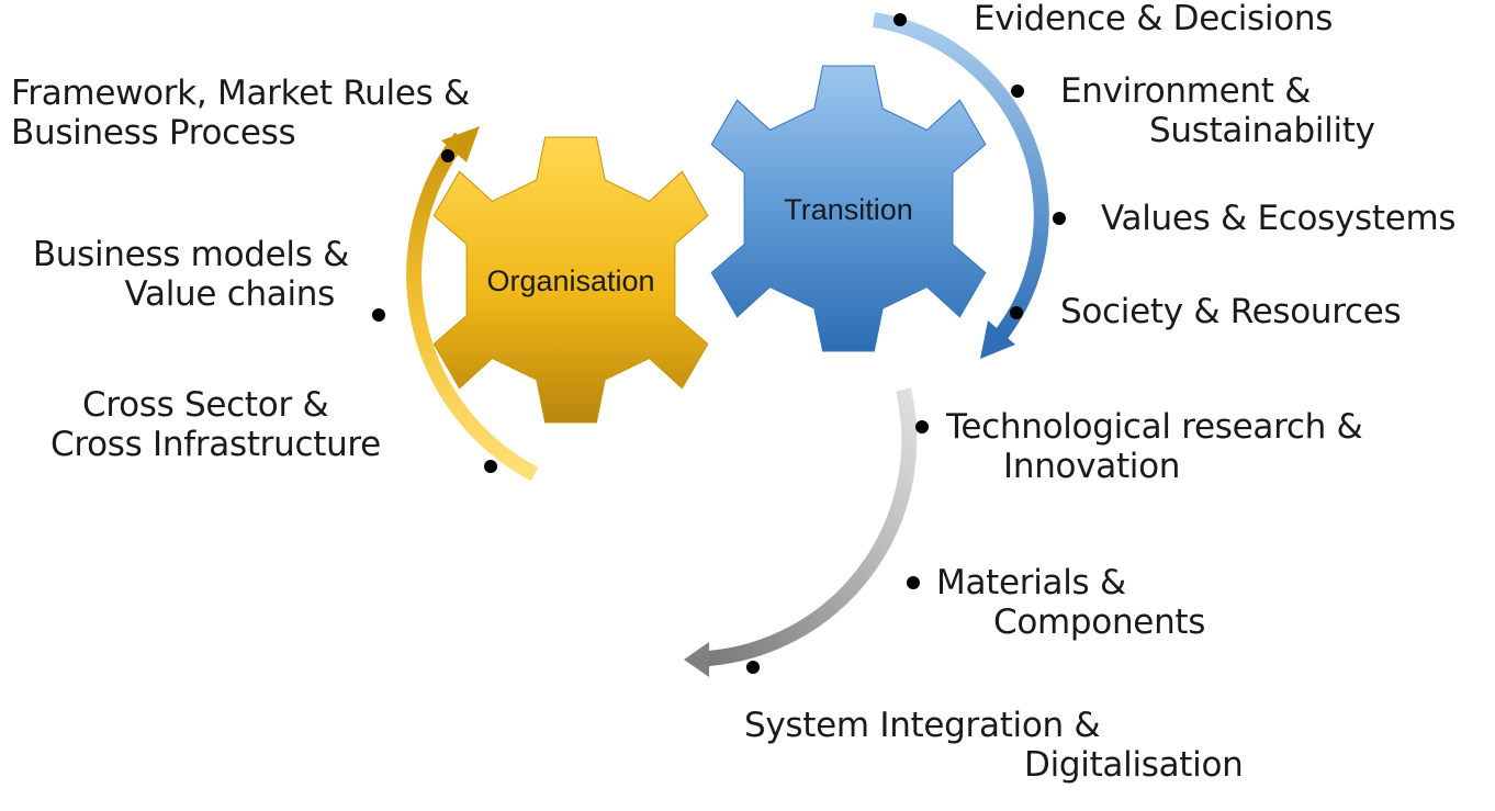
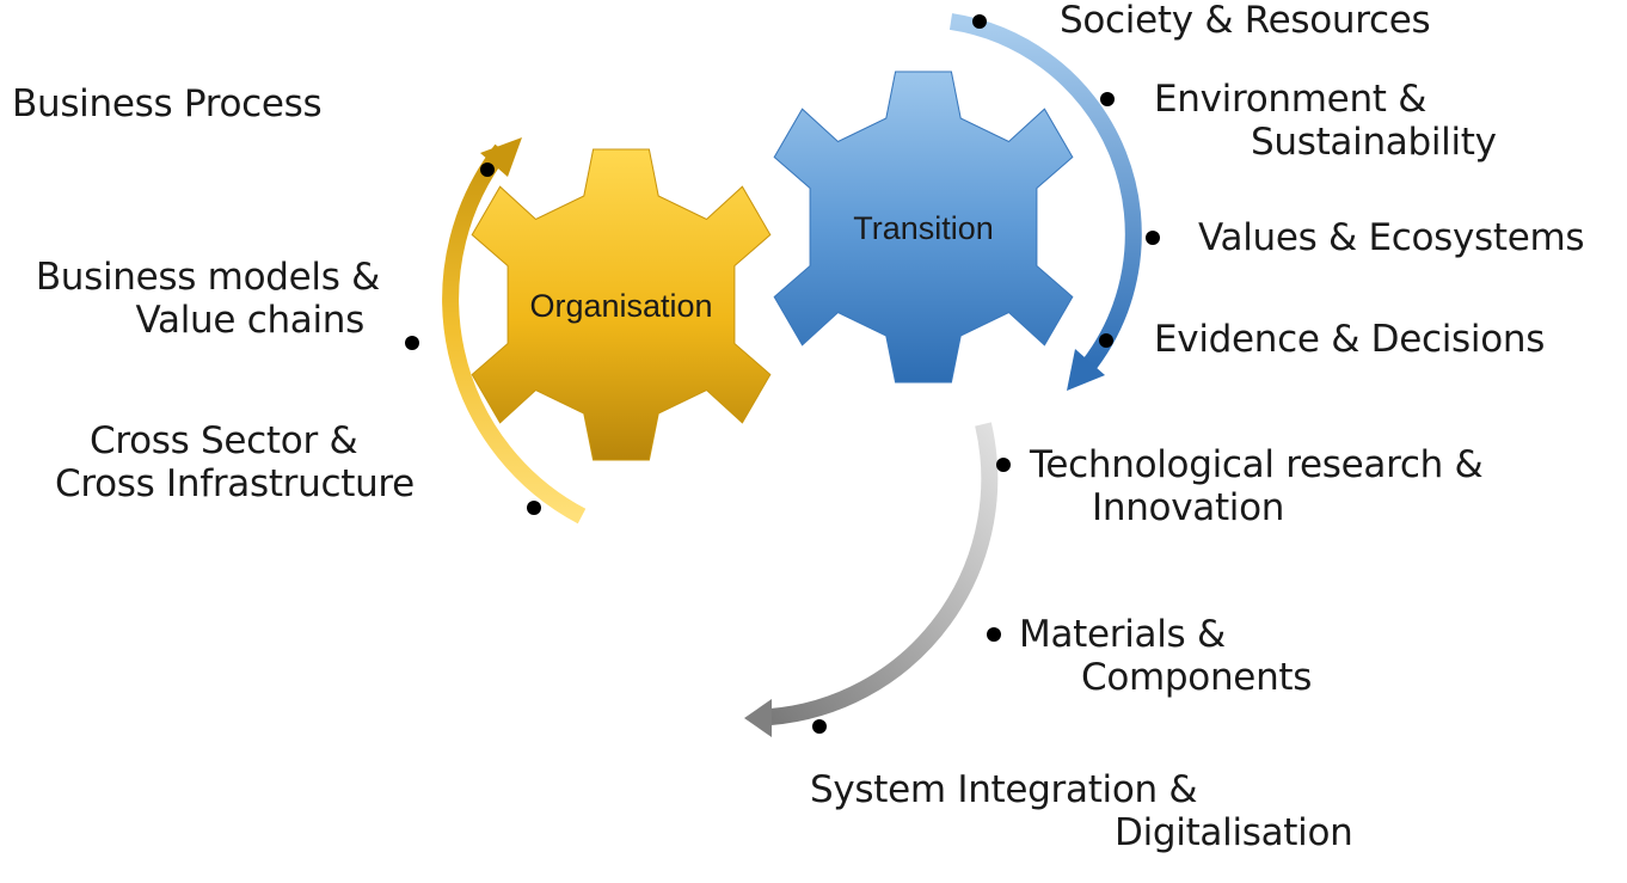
  Organisation
  Transition
- Framework, Market Rules &
  Business Process
  Business models &
  Value chains
  Cross Sector &
  Cross Infrastructure
- Evidence & Decisions
+ Society & Resources
  Environment &
  Sustainability
  Values & Ecosystems
- Society & Resources
+ Evidence & Decisions
  Technological research &
  Innovation
  Materials &
  Components
  System Integration &
  Digitalisation
